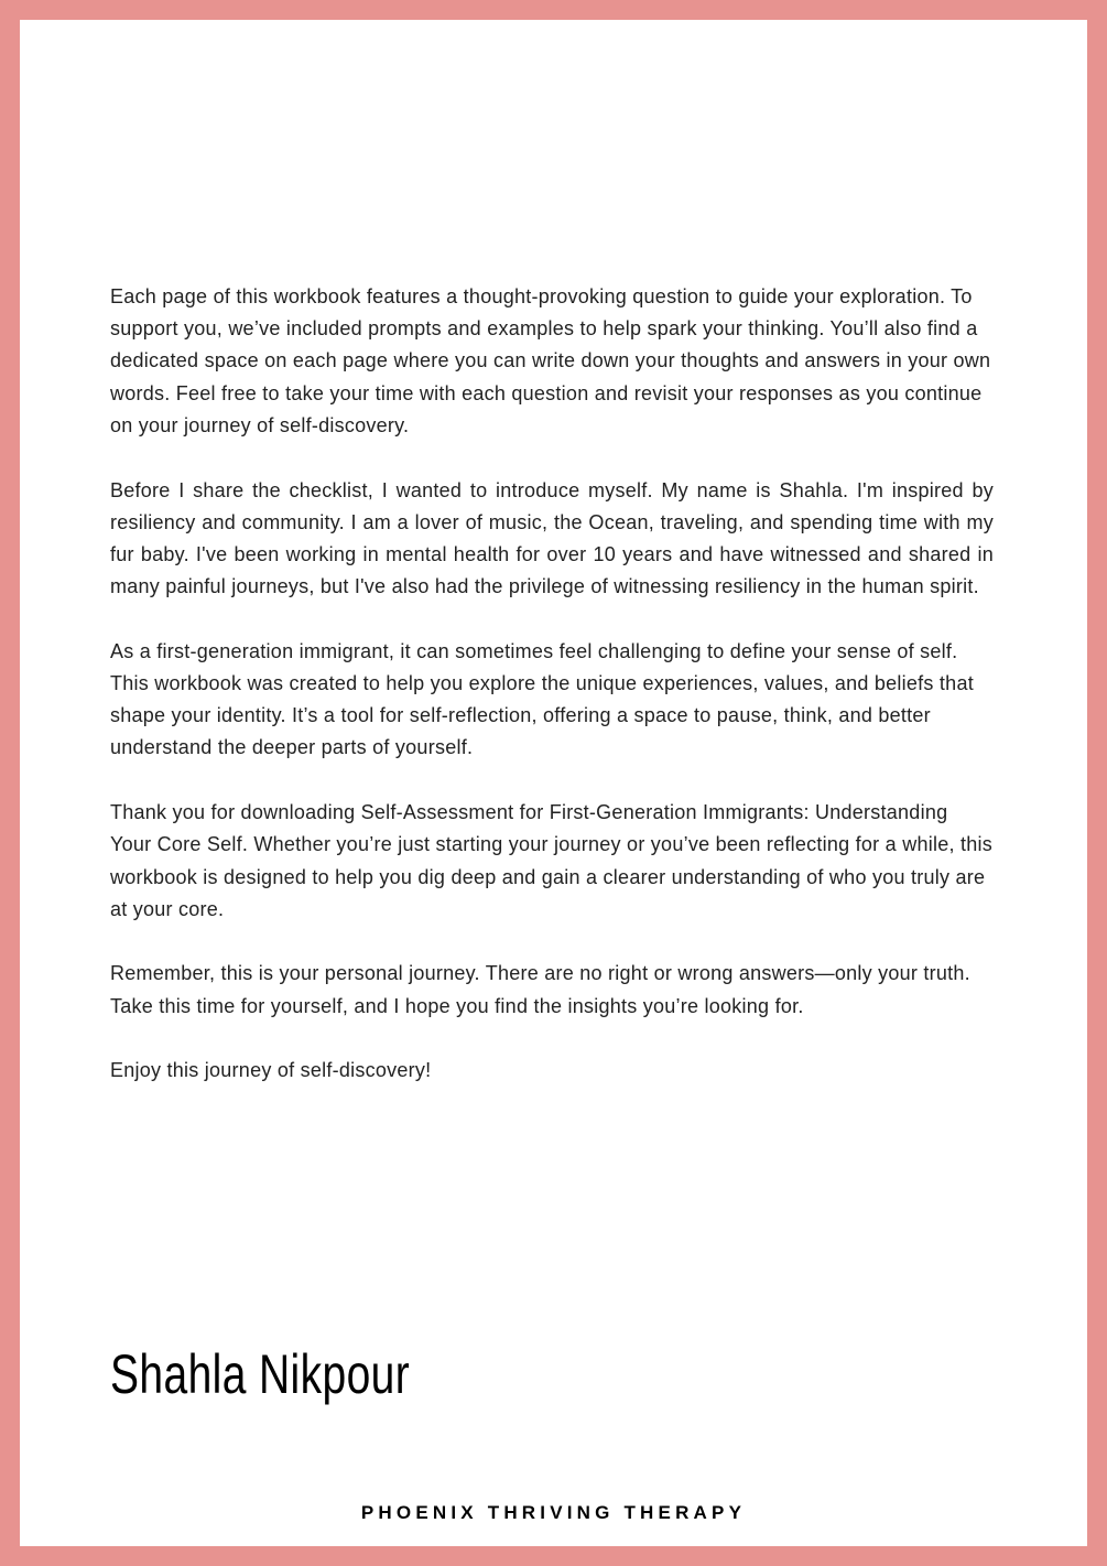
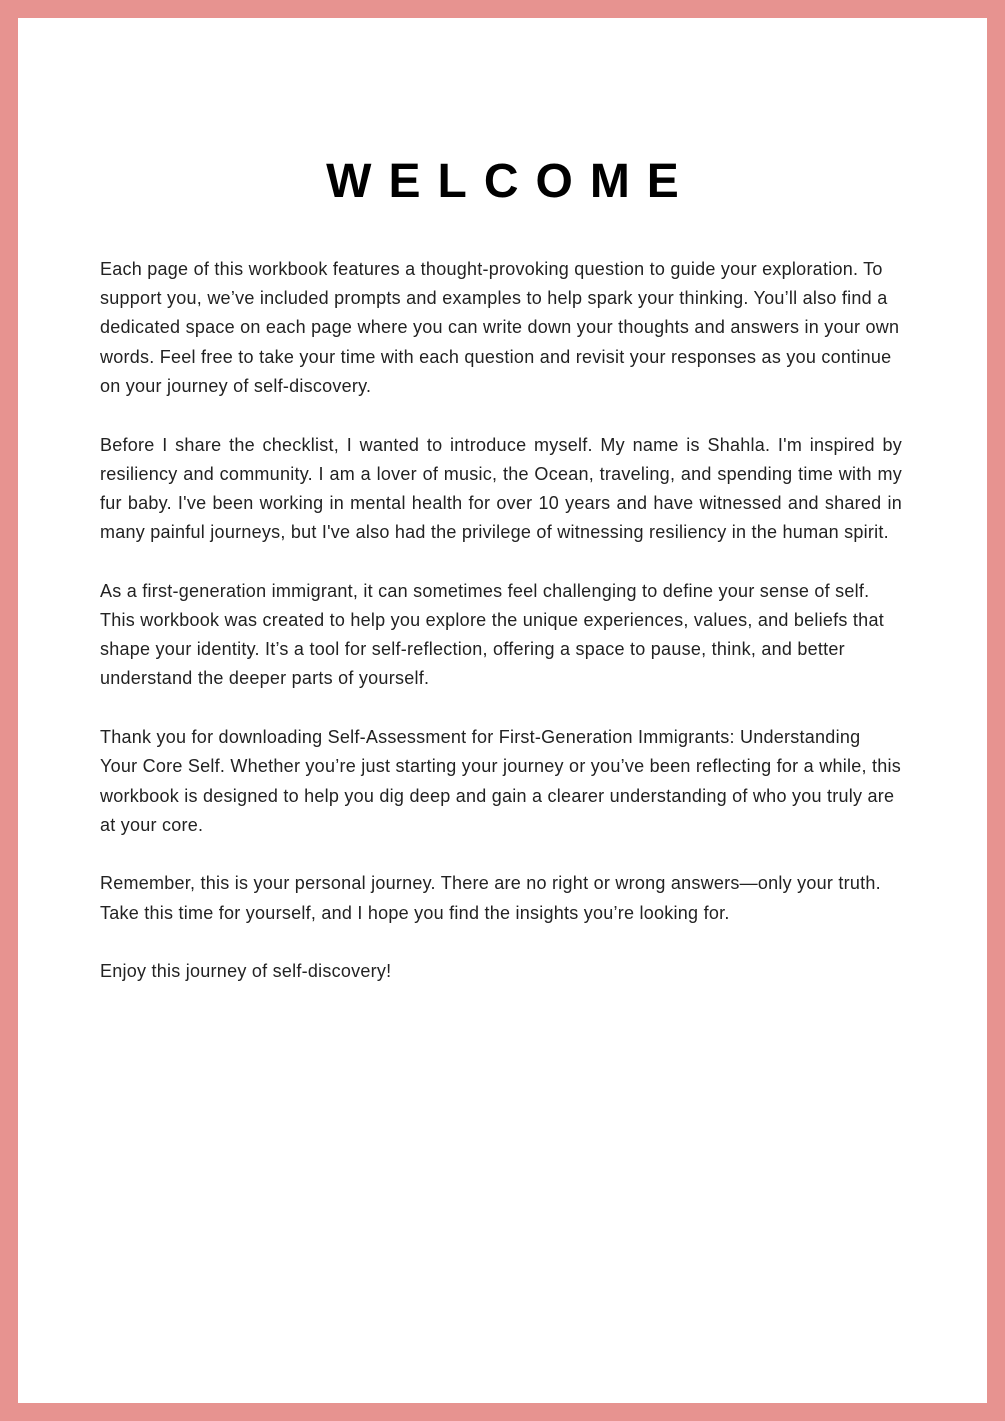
+ WELCOME
  Each page of this workbook features a thought-provoking question to guide your exploration. To support you, we’ve included prompts and examples to help spark your thinking. You’ll also find a dedicated space on each page where you can write down your thoughts and answers in your own words. Feel free to take your time with each question and revisit your responses as you continue on your journey of self-discovery.
  Before I share the checklist, I wanted to introduce myself. My name is Shahla. I'm inspired by resiliency and community. I am a lover of music, the Ocean, traveling, and spending time with my fur baby. I've been working in mental health for over 10 years and have witnessed and shared in many painful journeys, but I've also had the privilege of witnessing resiliency in the human spirit.
  As a first-generation immigrant, it can sometimes feel challenging to define your sense of self. This workbook was created to help you explore the unique experiences, values, and beliefs that shape your identity. It’s a tool for self-reflection, offering a space to pause, think, and better understand the deeper parts of yourself.
  Thank you for downloading Self-Assessment for First-Generation Immigrants: Understanding Your Core Self. Whether you’re just starting your journey or you’ve been reflecting for a while, this workbook is designed to help you dig deep and gain a clearer understanding of who you truly are at your core.
  Remember, this is your personal journey. There are no right or wrong answers—only your truth. Take this time for yourself, and I hope you find the insights you’re looking for.
  Enjoy this journey of self-discovery!
- Shahla Nikpour
- PHOENIX THRIVING THERAPY
